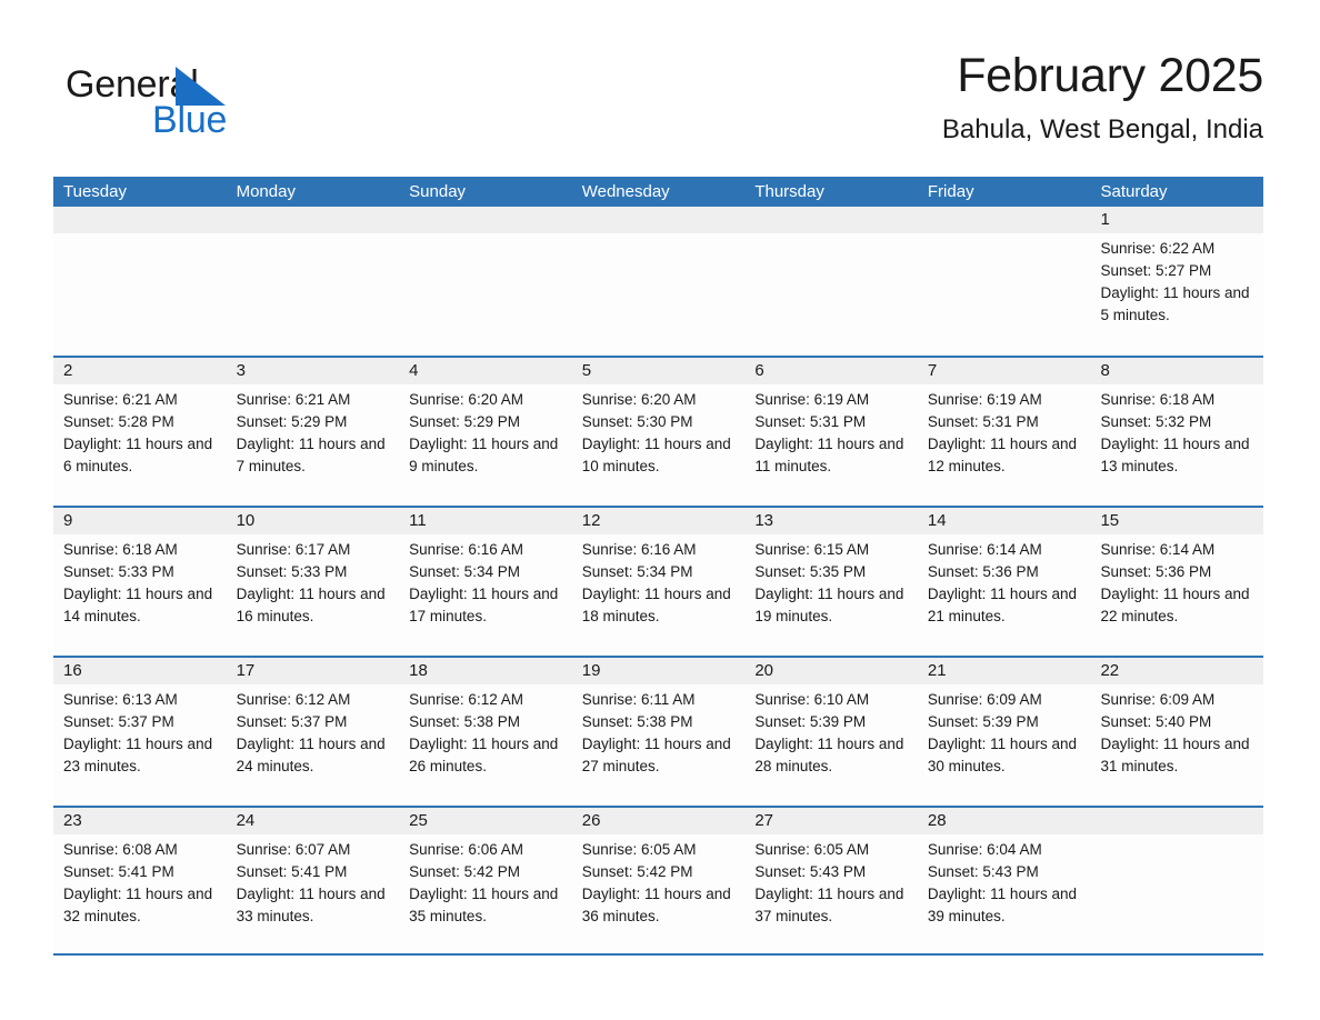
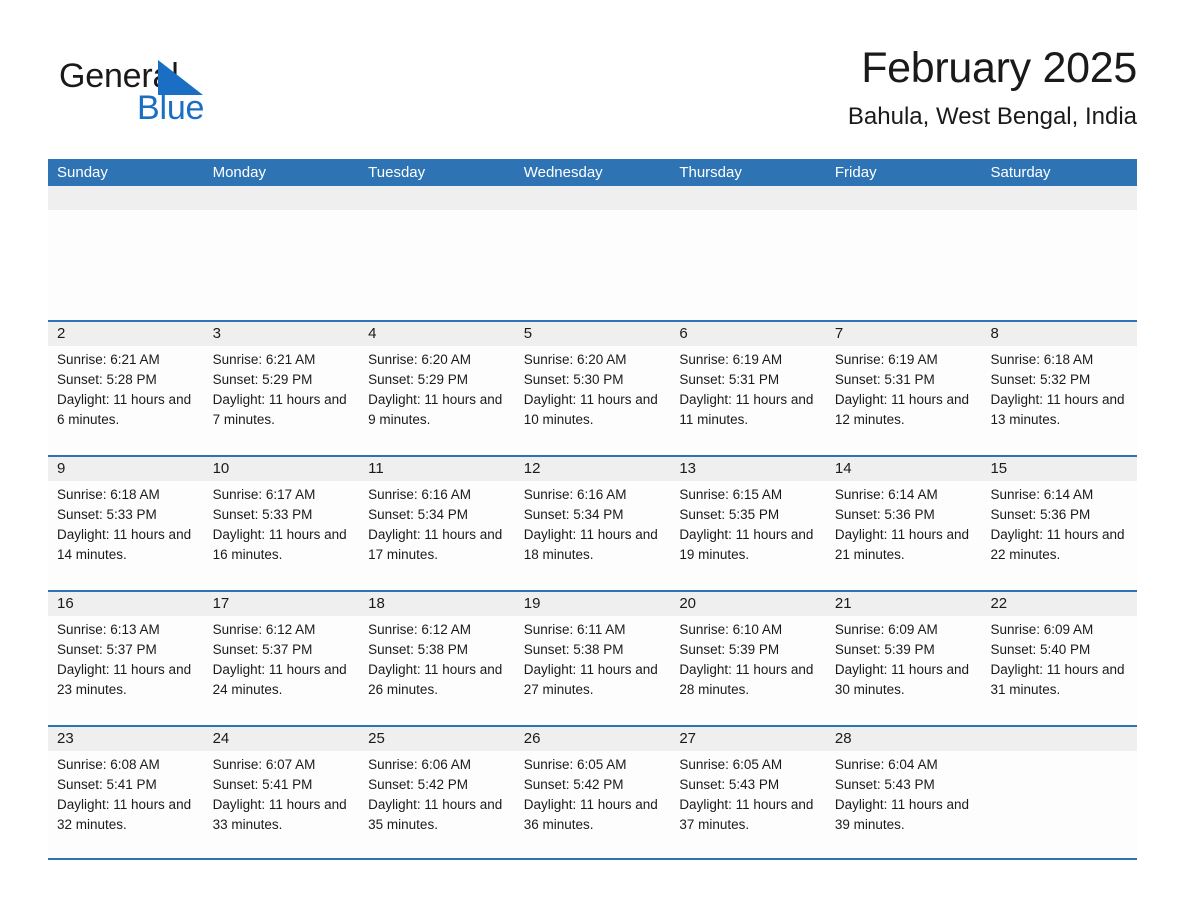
  Gener
  Blue
  February 2025
  Bahula, West Bengal, India
- Tuesday
+ Sunday
  Monday
- Sunday
+ Tuesday
  Wednesday
  Thursday
  Friday
  Saturday
- 1
- Sunrise: 6:22 AM
- Sunset: 5:27 PM
- Daylight: 11 hours and 5 minutes.
  2
  Sunrise: 6:21 AM
  Sunset: 5:28 PM
  Daylight: 11 hours and 6 minutes.
  3
  Sunrise: 6:21 AM
  Sunset: 5:29 PM
  Daylight: 11 hours and 7 minutes.
  4
  Sunrise: 6:20 AM
  Sunset: 5:29 PM
  Daylight: 11 hours and 9 minutes.
  5
  Sunrise: 6:20 AM
  Sunset: 5:30 PM
  Daylight: 11 hours and 10 minutes.
  6
  Sunrise: 6:19 AM
  Sunset: 5:31 PM
  Daylight: 11 hours and 11 minutes.
  7
  Sunrise: 6:19 AM
  Sunset: 5:31 PM
  Daylight: 11 hours and 12 minutes.
  8
  Sunrise: 6:18 AM
  Sunset: 5:32 PM
  Daylight: 11 hours and 13 minutes.
  9
  Sunrise: 6:18 AM
  Sunset: 5:33 PM
  Daylight: 11 hours and 14 minutes.
  10
  Sunrise: 6:17 AM
  Sunset: 5:33 PM
  Daylight: 11 hours and 16 minutes.
  11
  Sunrise: 6:16 AM
  Sunset: 5:34 PM
  Daylight: 11 hours and 17 minutes.
  12
  Sunrise: 6:16 AM
  Sunset: 5:34 PM
  Daylight: 11 hours and 18 minutes.
  13
  Sunrise: 6:15 AM
  Sunset: 5:35 PM
  Daylight: 11 hours and 19 minutes.
  14
  Sunrise: 6:14 AM
  Sunset: 5:36 PM
  Daylight: 11 hours and 21 minutes.
  15
  Sunrise: 6:14 AM
  Sunset: 5:36 PM
  Daylight: 11 hours and 22 minutes.
  16
  Sunrise: 6:13 AM
  Sunset: 5:37 PM
  Daylight: 11 hours and 23 minutes.
  17
  Sunrise: 6:12 AM
  Sunset: 5:37 PM
  Daylight: 11 hours and 24 minutes.
  18
  Sunrise: 6:12 AM
  Sunset: 5:38 PM
  Daylight: 11 hours and 26 minutes.
  19
  Sunrise: 6:11 AM
  Sunset: 5:38 PM
  Daylight: 11 hours and 27 minutes.
  20
  Sunrise: 6:10 AM
  Sunset: 5:39 PM
  Daylight: 11 hours and 28 minutes.
  21
  Sunrise: 6:09 AM
  Sunset: 5:39 PM
  Daylight: 11 hours and 30 minutes.
  22
  Sunrise: 6:09 AM
  Sunset: 5:40 PM
  Daylight: 11 hours and 31 minutes.
  23
  Sunrise: 6:08 AM
  Sunset: 5:41 PM
  Daylight: 11 hours and 32 minutes.
  24
  Sunrise: 6:07 AM
  Sunset: 5:41 PM
  Daylight: 11 hours and 33 minutes.
  25
  Sunrise: 6:06 AM
  Sunset: 5:42 PM
  Daylight: 11 hours and 35 minutes.
  26
  Sunrise: 6:05 AM
  Sunset: 5:42 PM
  Daylight: 11 hours and 36 minutes.
  27
  Sunrise: 6:05 AM
  Sunset: 5:43 PM
  Daylight: 11 hours and 37 minutes.
  28
  Sunrise: 6:04 AM
  Sunset: 5:43 PM
  Daylight: 11 hours and 39 minutes.
